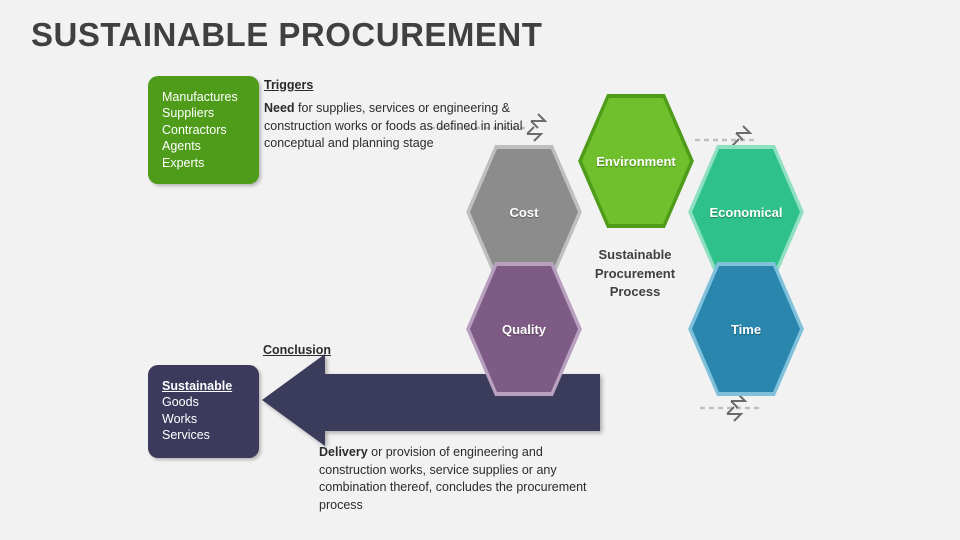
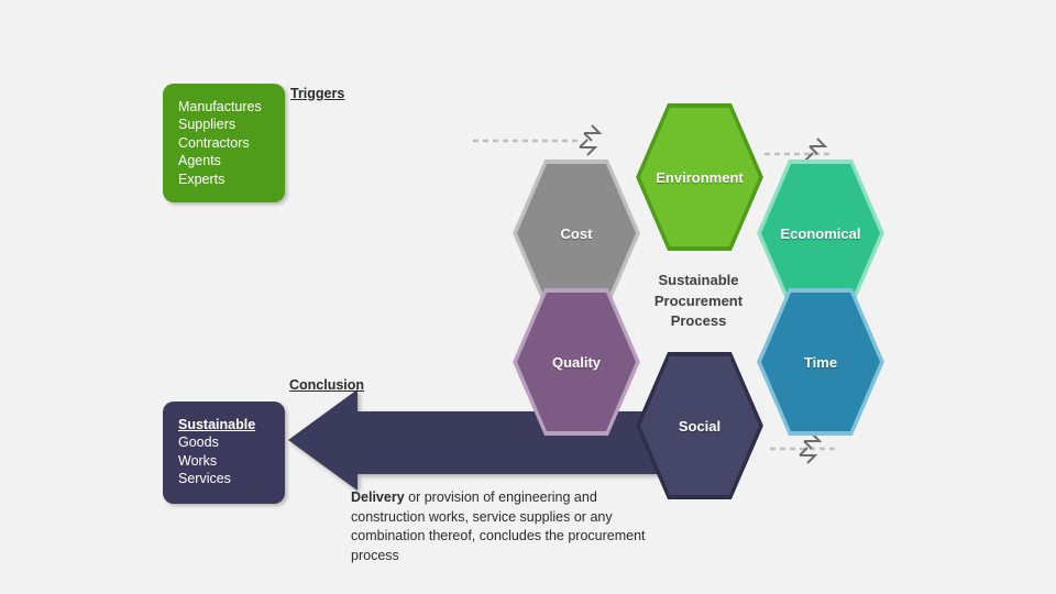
- SUSTAINABLE PROCUREMENT
  Triggers
  Manufactures
  Suppliers
  Contractors
  Agents
  Experts
- Need for supplies, services or engineering & construction works or foods as defined in initial conceptual and planning stage
  Conclusion
  Sustainable
  Goods
  Works
  Services
  Delivery or provision of engineering and construction works, service supplies or any combination thereof, concludes the procurement process
  Sustainable
  Procurement
  Process
  Cost
  Environment
  Economical
  Time
  Quality
+ Social
